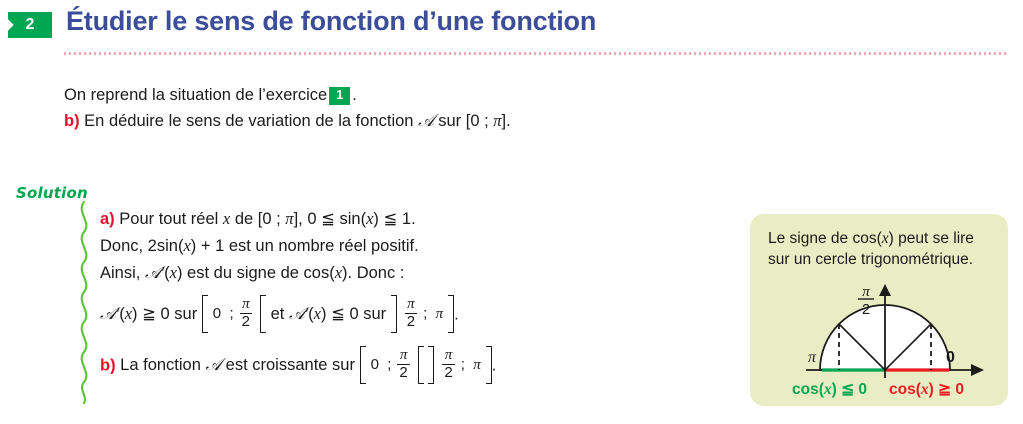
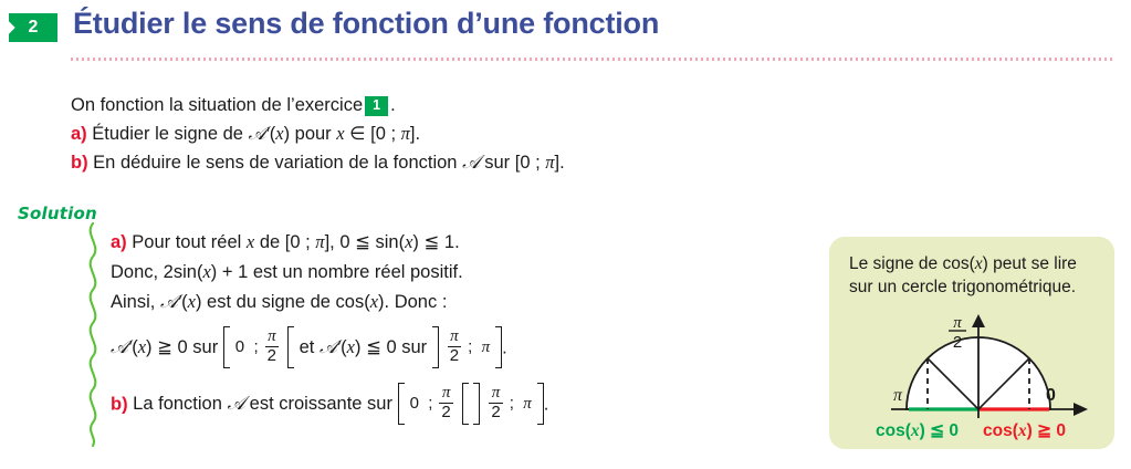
  2
  Étudier le sens de fonction d’une fonction
- On reprend la situation de l’exercice 1 .
+ On fonction la situation de l’exercice 1 .
+ a) Étudier le signe de 𝒜′(x) pour x ∈ [0 ; π].
  b) En déduire le sens de variation de la fonction 𝒜 sur [0 ; π].
  Solution
  a) Pour tout réel x de [0 ; π], 0 ≦ sin(x) ≦ 1.
  Donc, 2sin(x) + 1 est un nombre réel positif.
  Ainsi, 𝒜′(x) est du signe de cos(x). Donc :
  𝒜′(x) ≧ 0 sur 0 ;
  π
  2
  et 𝒜′(x) ≦ 0 sur
  π
  2
  ; π .
  b) La fonction 𝒜 est croissante sur 0 ;
  π
  2
  π
  2
  ; π .
  Le signe de cos(x) peut se lire
  sur un cercle trigonométrique.
  π
  2
  π
  0
  cos(x) ≦ 0
  cos(x) ≧ 0
